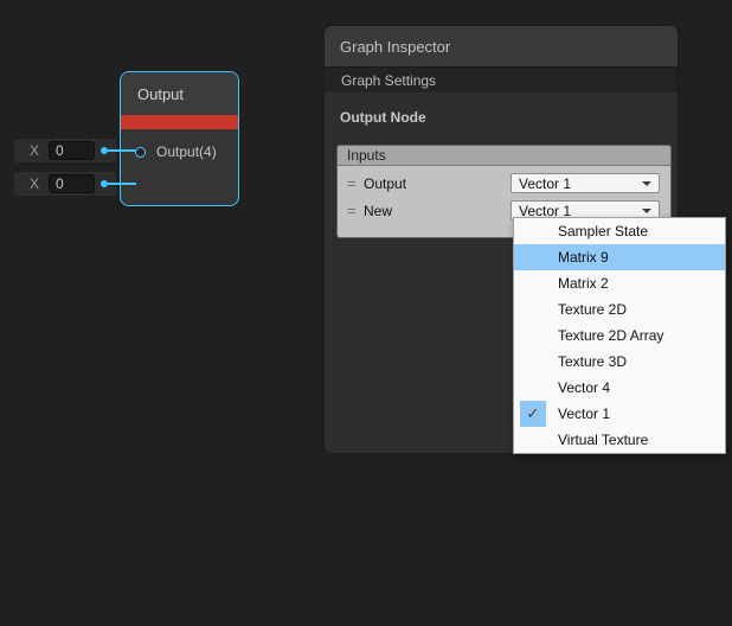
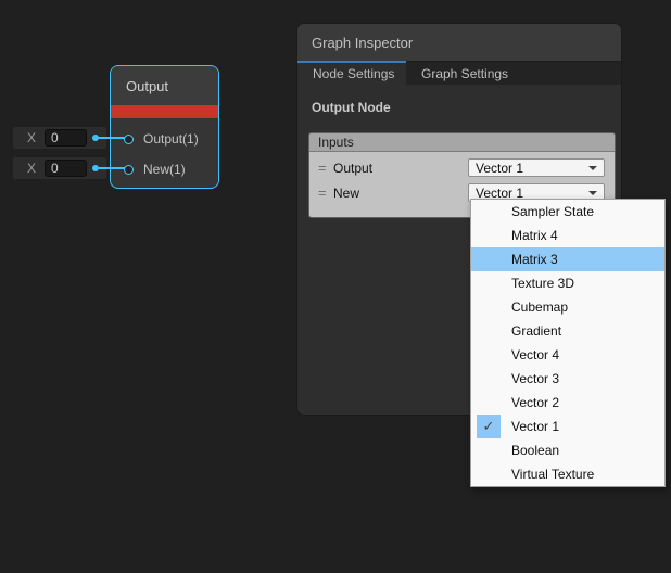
  X
  0
  X
  0
  Output
- Output(4)
+ Output(1)
+ New(1)
  Graph Inspector
+ Node Settings
  Graph Settings
  Output Node
  Inputs
  =
  Output
  Vector 1
  =
  New
  Vector 1
  Sampler State
+ Matrix 4
- Matrix 9
+ Matrix 3
- Matrix 2
- Texture 2D
- Texture 2D Array
  Texture 3D
+ Cubemap
+ Gradient
  Vector 4
+ Vector 3
+ Vector 2
  ✓
  Vector 1
+ Boolean
  Virtual Texture
